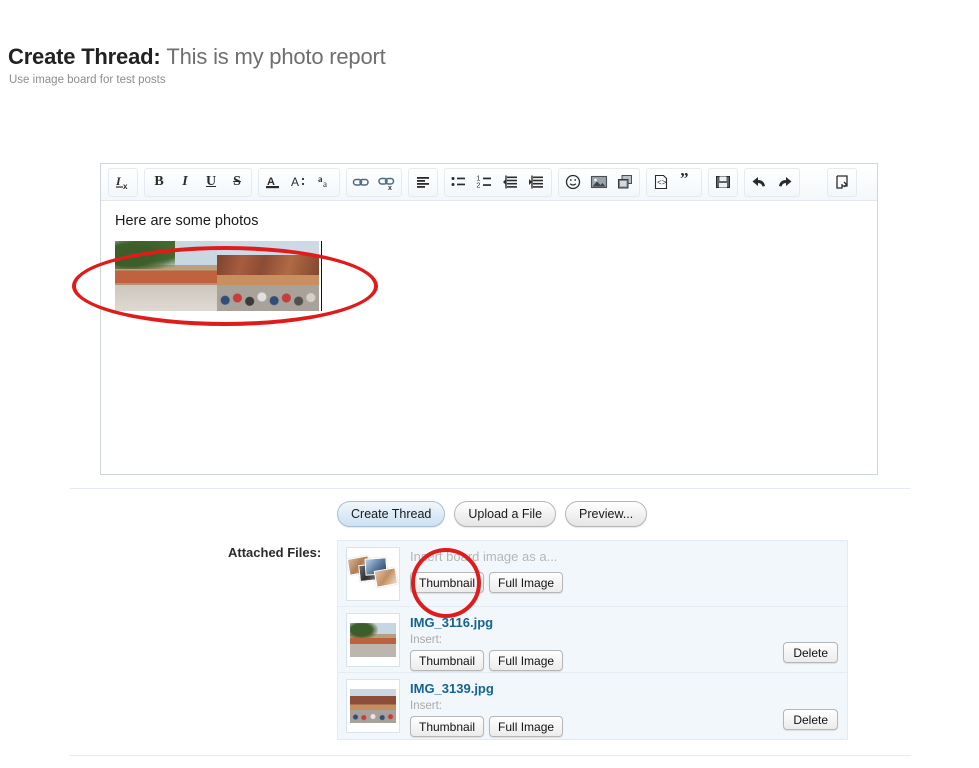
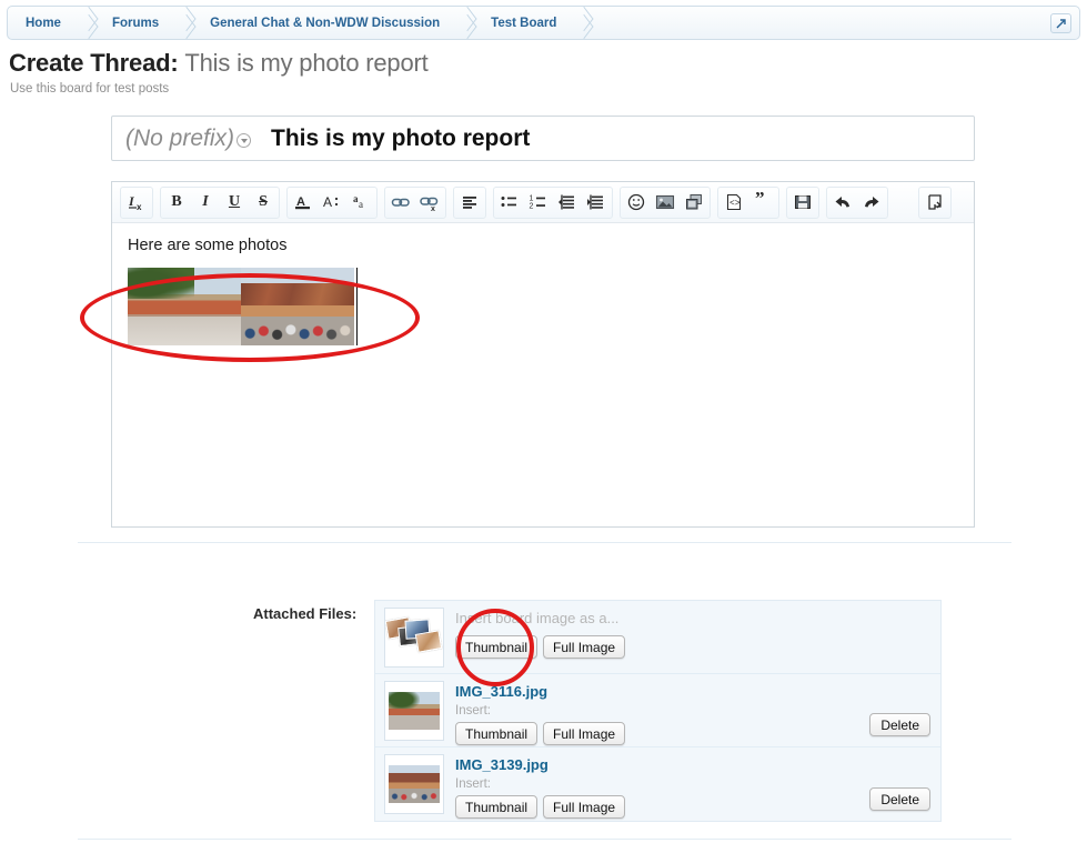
+ Home
+ Forums
+ General Chat & Non-WDW Discussion
+ Test Board
  Create Thread: This is my photo report
- Use image board for test posts
+ Use this board for test posts
+ (No prefix)
+ This is my photo report
  I
  x
  B
  I
  U
  S
  A
  A
  a
  a
  <>
  ”
  Here are some photos
- Create Thread
- Upload a File
- Preview...
  Attached Files:
  Insert board image as a...
  Thumbnail
  Full Image
  IMG_3116.jpg
  Insert:
  Thumbnail
  Full Image
  Delete
  IMG_3139.jpg
  Insert:
  Thumbnail
  Full Image
  Delete
